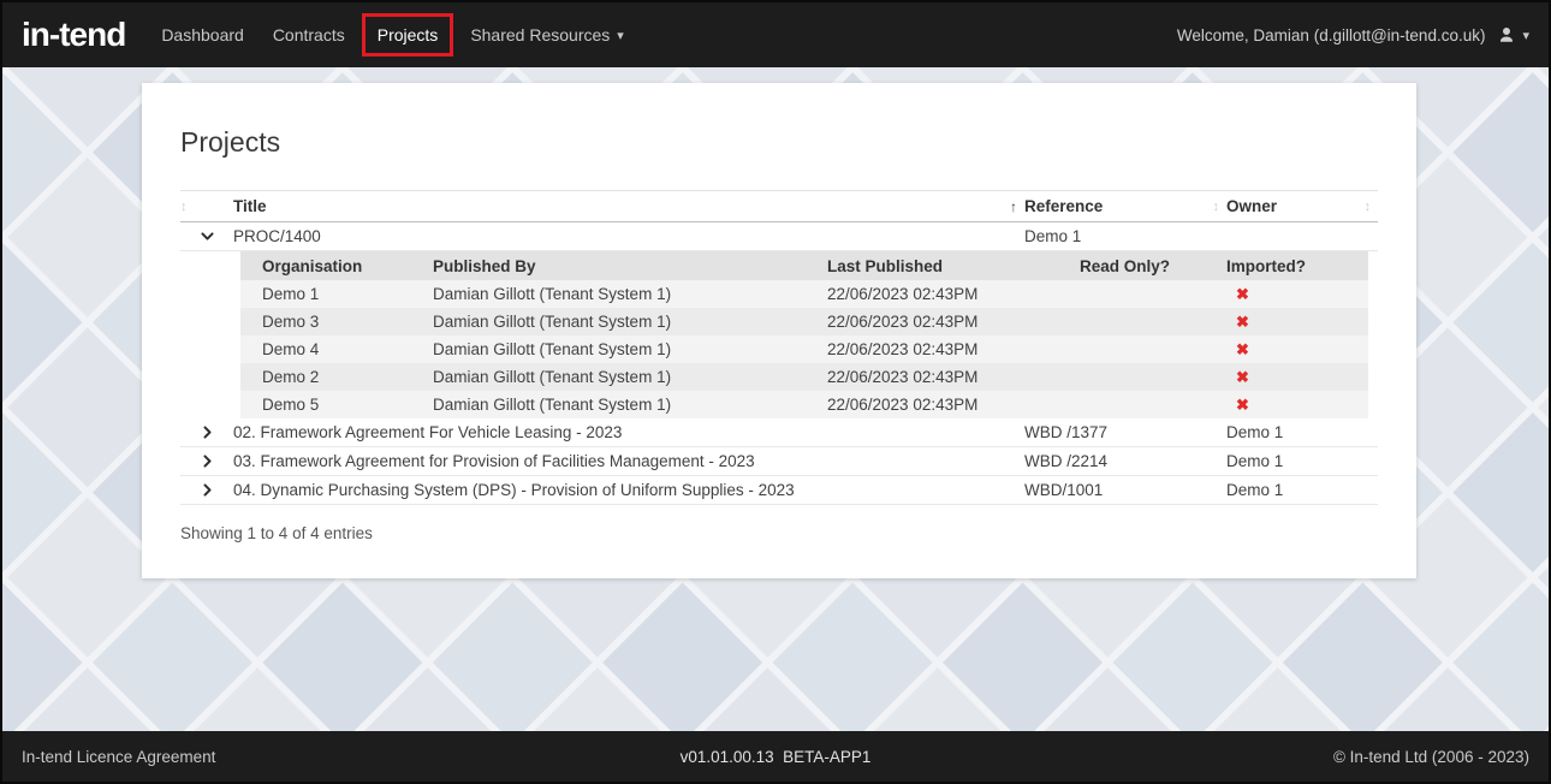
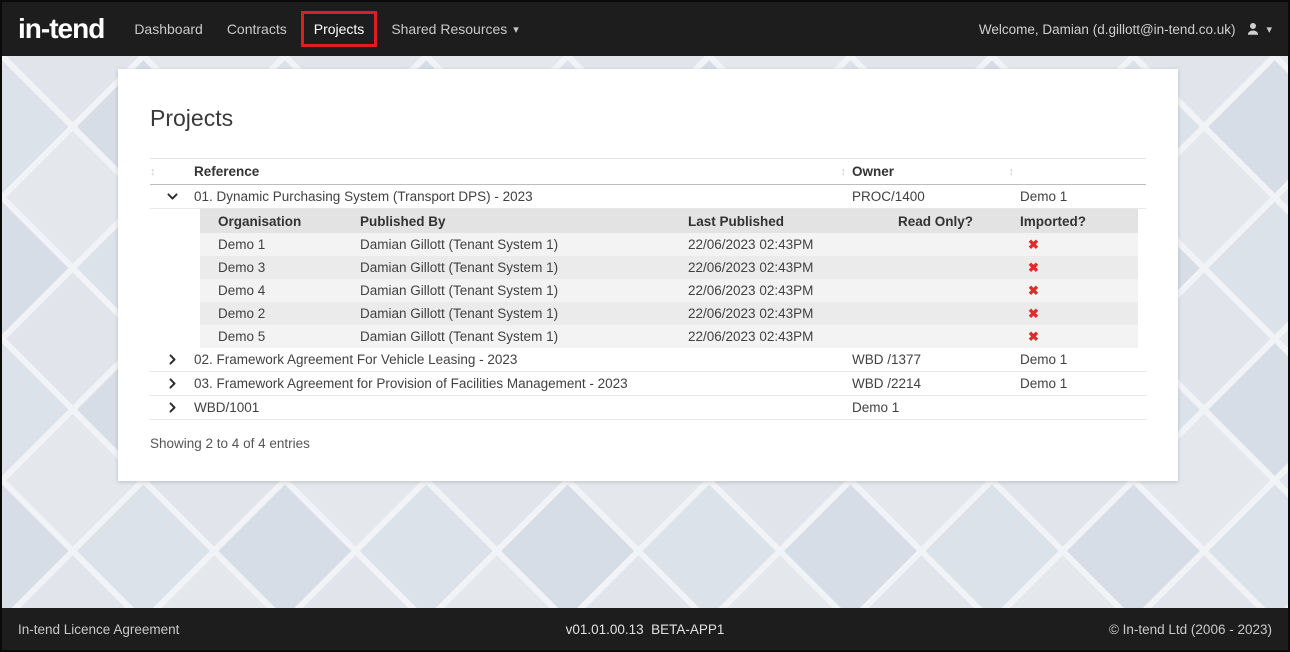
  in-tend
  Dashboard
  Contracts
  Projects
  Shared Resources
  ▾
  Welcome, Damian (d.gillott@in-tend.co.uk)
  ▾
  Projects
  ↕
- Title
- ↑
  Reference
  ↕
  Owner
  ↕
+ 01. Dynamic Purchasing System (Transport DPS) - 2023
  PROC/1400
  Demo 1
  Organisation
  Published By
  Last Published
  Read Only?
  Imported?
  Demo 1
  Damian Gillott (Tenant System 1)
  22/06/2023 02:43PM
  ✖
  Demo 3
  Damian Gillott (Tenant System 1)
  22/06/2023 02:43PM
  ✖
  Demo 4
  Damian Gillott (Tenant System 1)
  22/06/2023 02:43PM
  ✖
  Demo 2
  Damian Gillott (Tenant System 1)
  22/06/2023 02:43PM
  ✖
  Demo 5
  Damian Gillott (Tenant System 1)
  22/06/2023 02:43PM
  ✖
  02. Framework Agreement For Vehicle Leasing - 2023
  WBD /1377
  Demo 1
  03. Framework Agreement for Provision of Facilities Management - 2023
  WBD /2214
  Demo 1
- 04. Dynamic Purchasing System (DPS) - Provision of Uniform Supplies - 2023
  WBD/1001
  Demo 1
- Showing 1 to 4 of 4 entries
+ Showing 2 to 4 of 4 entries
  In-tend Licence Agreement
  v01.01.00.13 BETA-APP1
  © In-tend Ltd (2006 - 2023)
